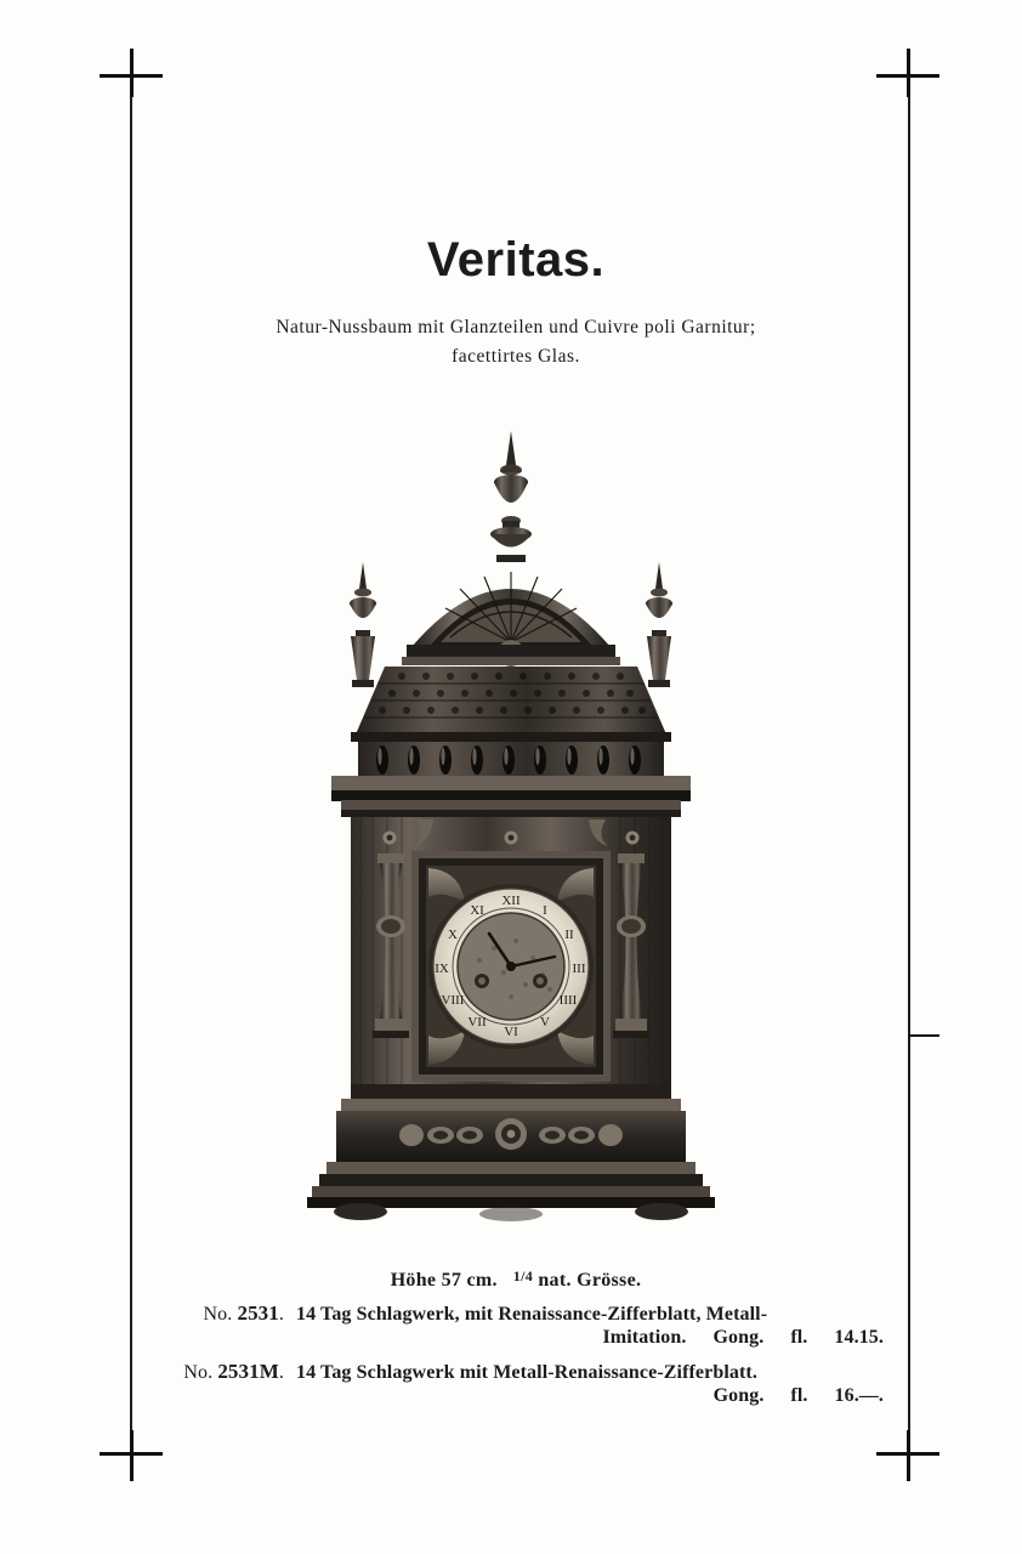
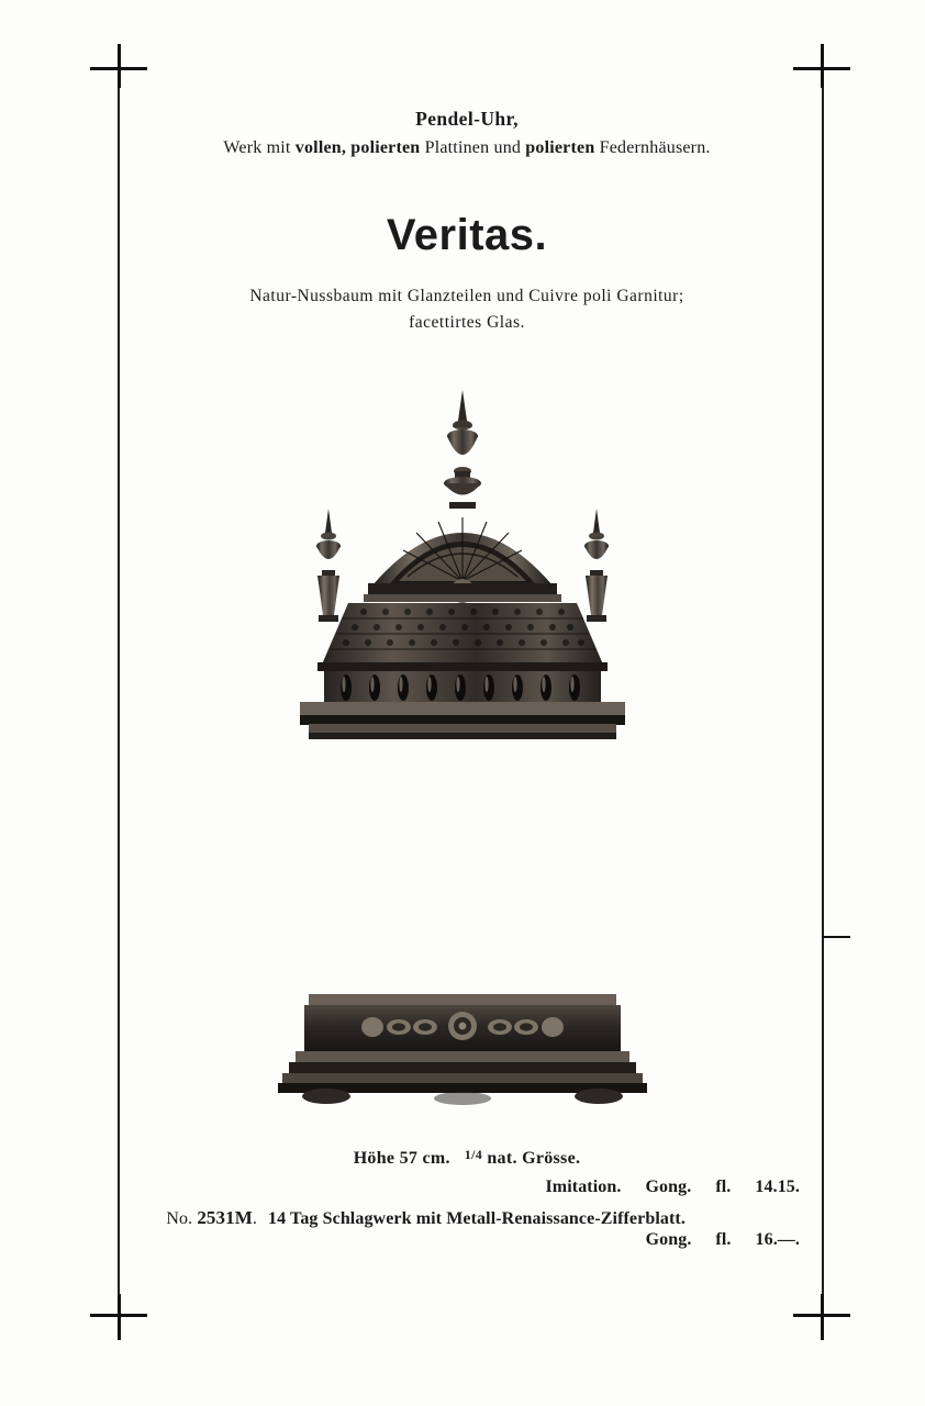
+ Pendel-Uhr,
+ Werk mit vollen, polierten Plattinen und polierten Federnhäusern.
  Veritas.
  Natur-Nussbaum mit Glanzteilen und Cuivre poli Garnitur;
  facettirtes Glas.
- XII
- I
- II
- III
- IIII
- V
- VI
- VII
- VIII
- IX
- X
- XI
  Höhe 57 cm. 1/4 nat. Grösse.
- No. 2531.
- 14 Tag Schlagwerk, mit Renaissance-Zifferblatt, Metall-
  Imitation.
  Gong.
  fl.
  14.15.
  No. 2531M.
  14 Tag Schlagwerk mit Metall-Renaissance-Zifferblatt.
  Gong.
  fl.
  16.—.
